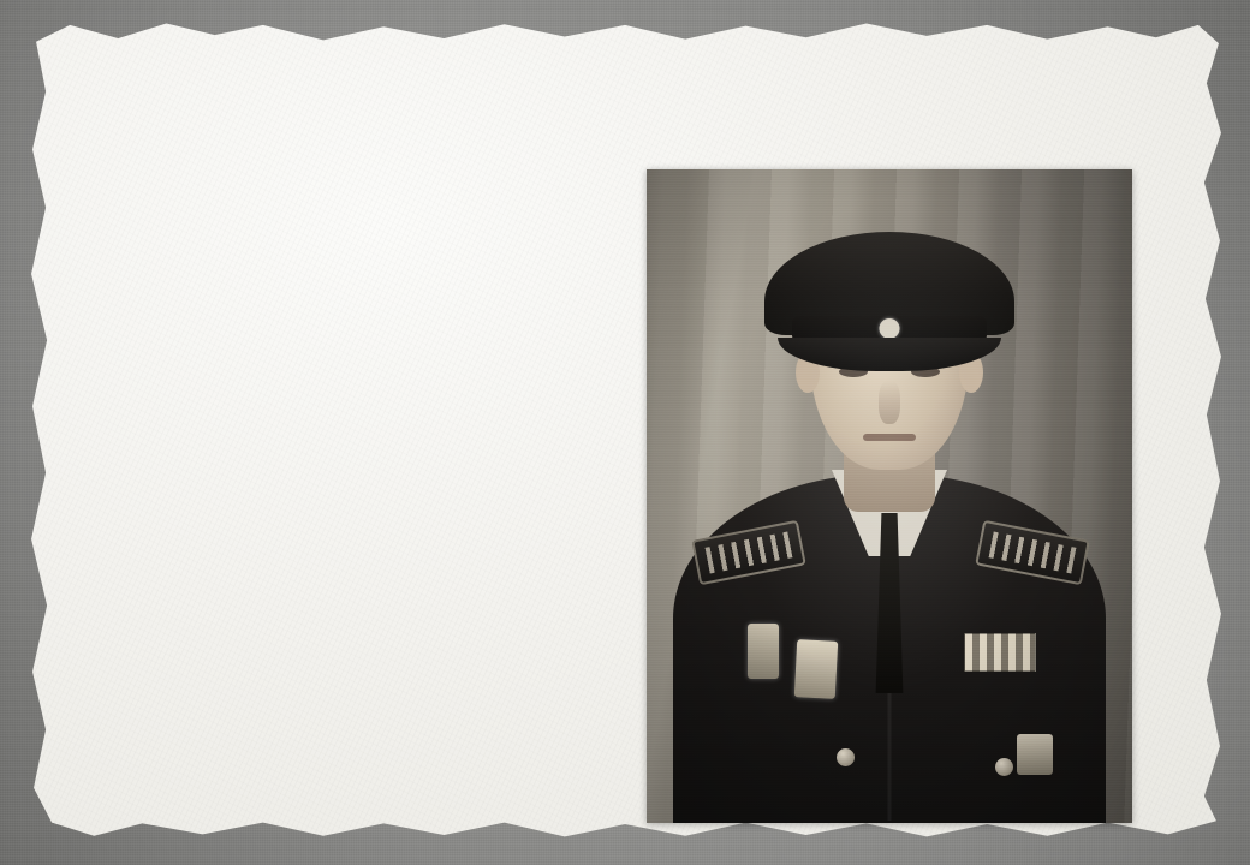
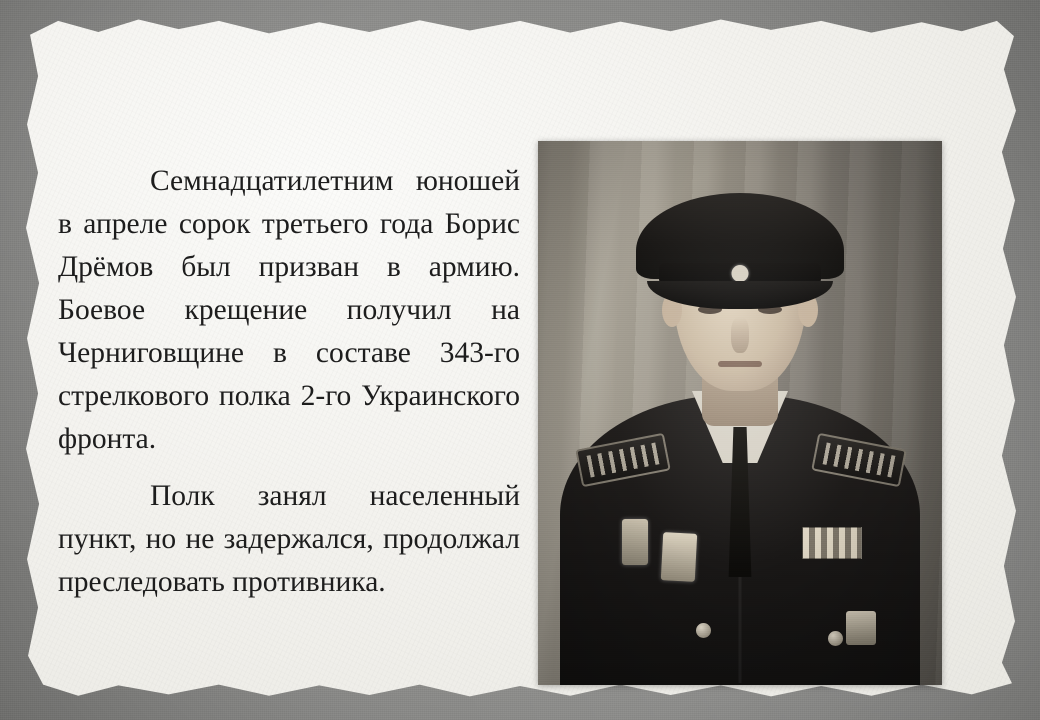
+ Семнадцатилетним юношей в апреле сорок третьего года Борис Дрёмов был призван в армию. Боевое крещение получил на Черниговщине в составе 343-го стрелкового полка 2-го Украинского фронта.
+ Полк занял населенный пункт, но не задержался, продолжал преследовать противника.
